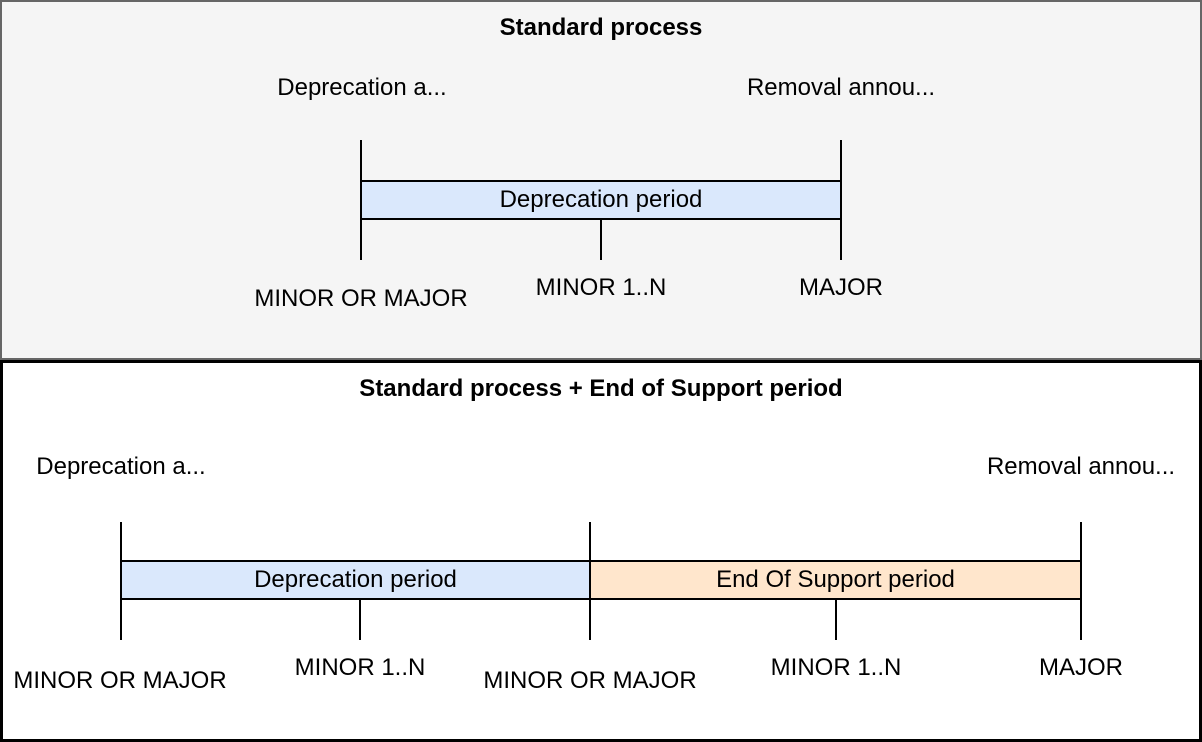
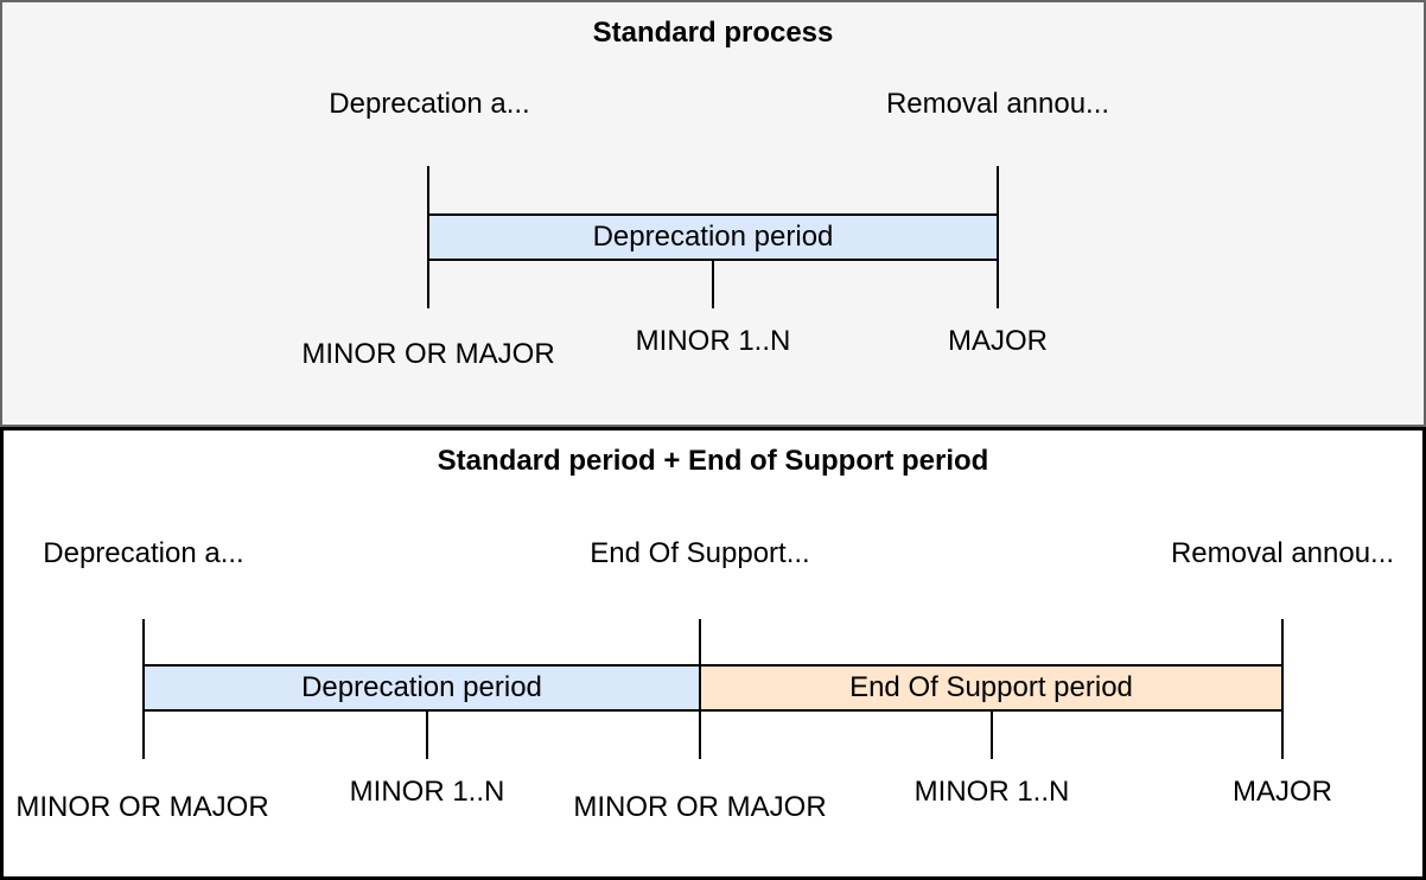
  Standard process
  Deprecation a...
  Removal annou...
  Deprecation period
  MINOR OR MAJOR
  MINOR 1..N
  MAJOR
- Standard process + End of Support period
+ Standard period + End of Support period
  Deprecation a...
+ End Of Support...
  Removal annou...
  Deprecation period
  End Of Support period
  MINOR OR MAJOR
  MINOR 1..N
  MINOR OR MAJOR
  MINOR 1..N
  MAJOR
